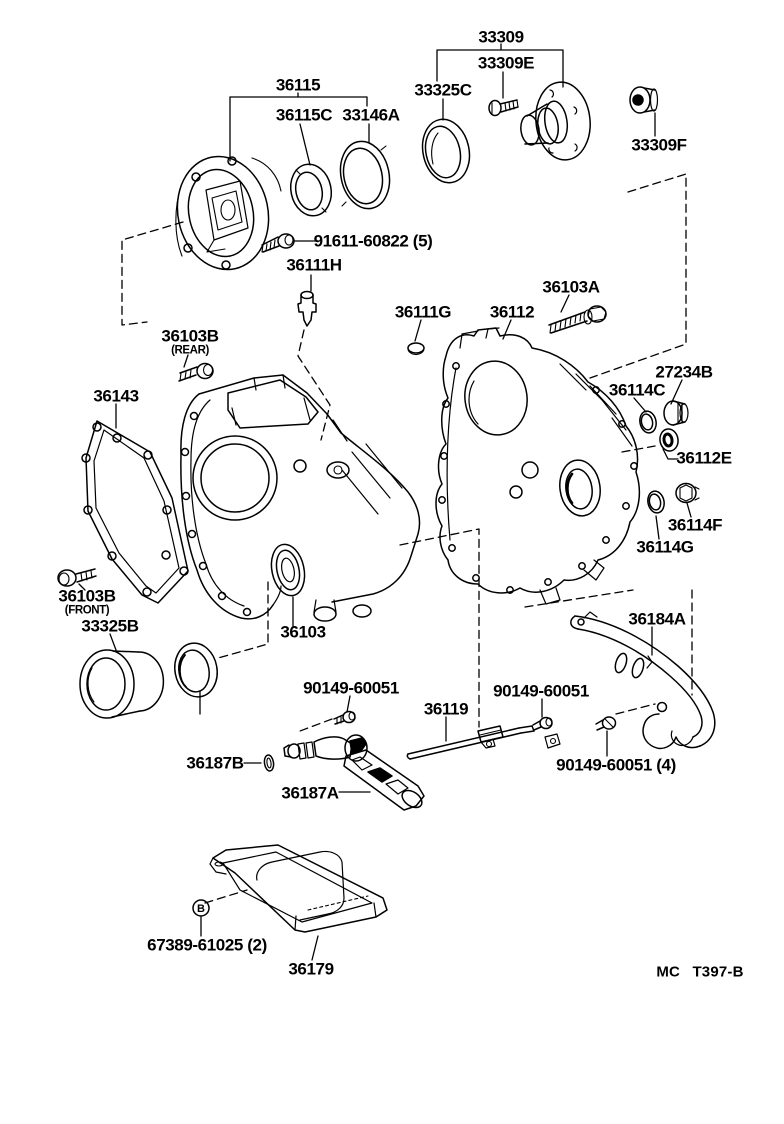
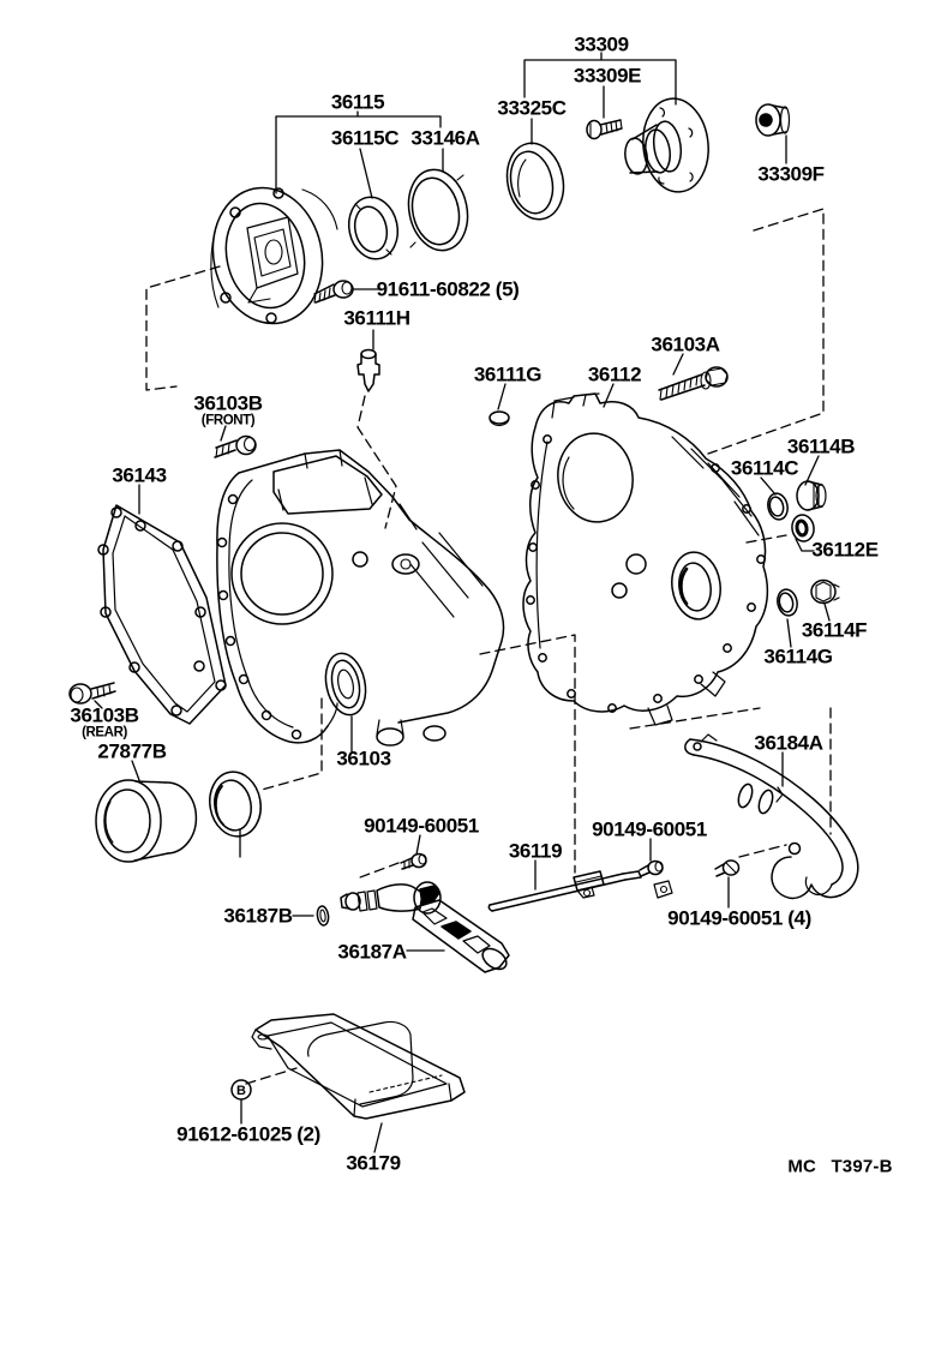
  B
  33309
  33309E
  33325C
  36115
  36115C
  33146A
  33309F
  91611-60822 (5)
  36111H
  36103A
  36111G
  36112
  36103B
- (REAR)
+ (FRONT)
- 27234B
+ 36114B
  36114C
  36143
  36112E
  36114F
  36114G
  36103B
- (FRONT)
+ (REAR)
- 33325B
+ 27877B
  36103
  36184A
  90149-60051
  36119
  90149-60051
  36187B
  36187A
  90149-60051 (4)
- 67389-61025 (2)
+ 91612-61025 (2)
  36179
  MC T397-B
